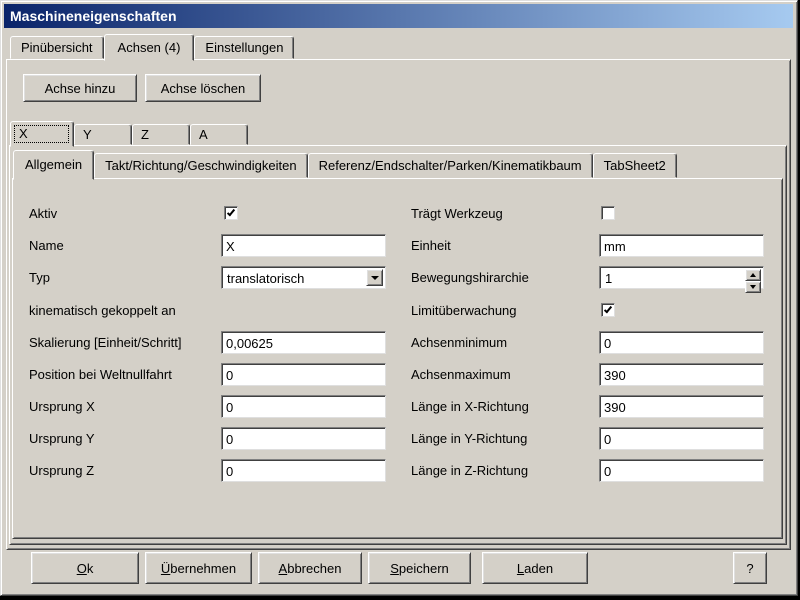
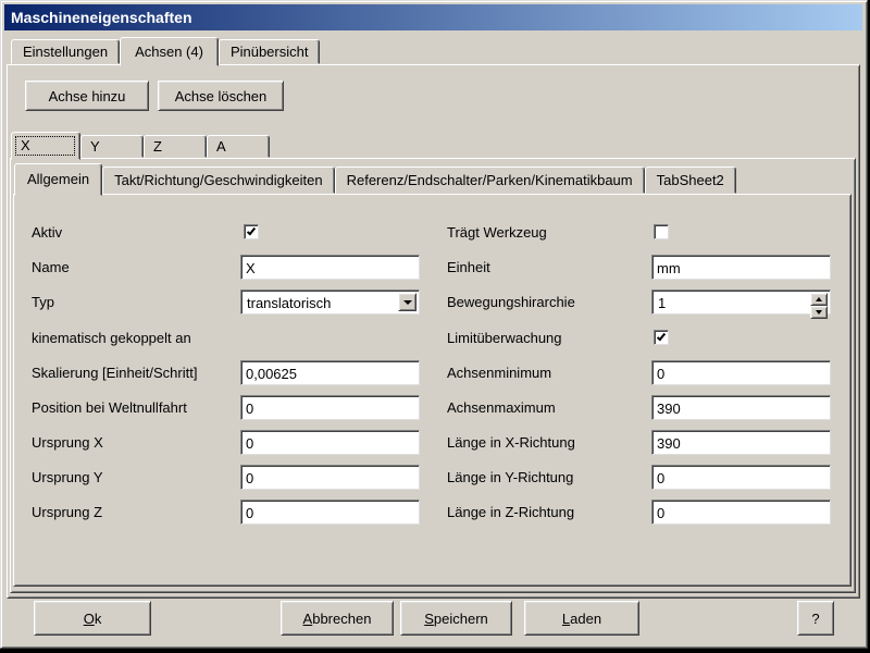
  Maschineneigenschaften
- Pinübersicht
+ Einstellungen
  Achsen (4)
- Einstellungen
+ Pinübersicht
  Achse hinzu
  Achse löschen
  X
  Y
  Z
  A
  Allgemein
  Takt/Richtung/Geschwindigkeiten
  Referenz/Endschalter/Parken/Kinematikbaum
  TabSheet2
  Aktiv
  Name
  X
  Typ
  translatorisch
  kinematisch gekoppelt an
  Skalierung [Einheit/Schritt]
  0,00625
  Position bei Weltnullfahrt
  0
  Ursprung X
  0
  Ursprung Y
  0
  Ursprung Z
  0
  Trägt Werkzeug
  Einheit
  mm
  Bewegungshirarchie
  1
  Limitüberwachung
  Achsenminimum
  0
  Achsenmaximum
  390
  Länge in X-Richtung
  390
  Länge in Y-Richtung
  0
  Länge in Z-Richtung
  0
  Ok
- Übernehmen
  Abbrechen
  Speichern
  Laden
  ?
